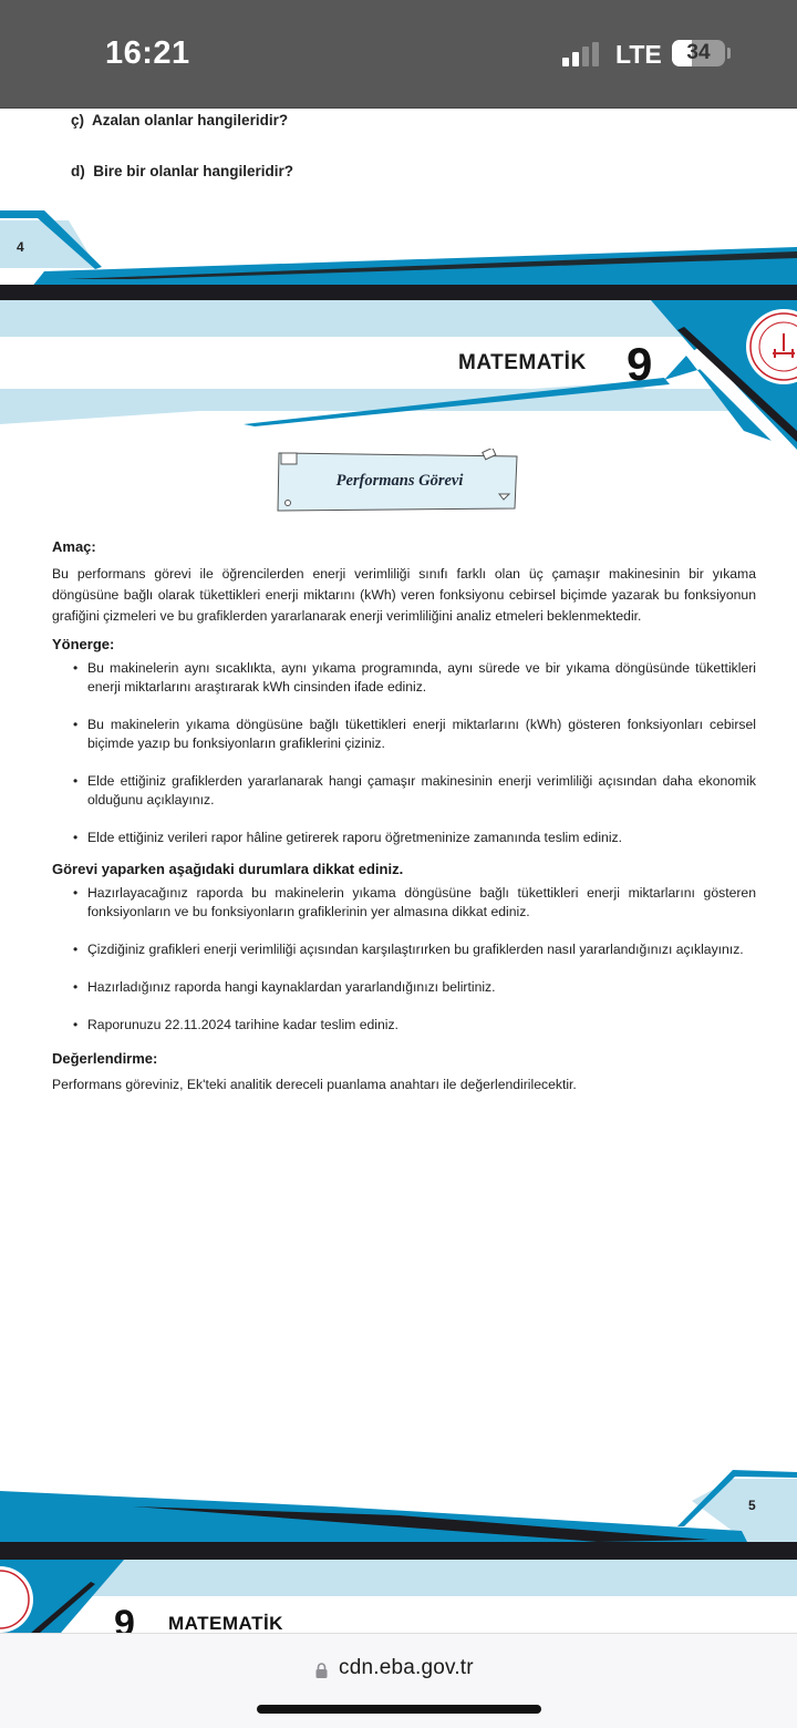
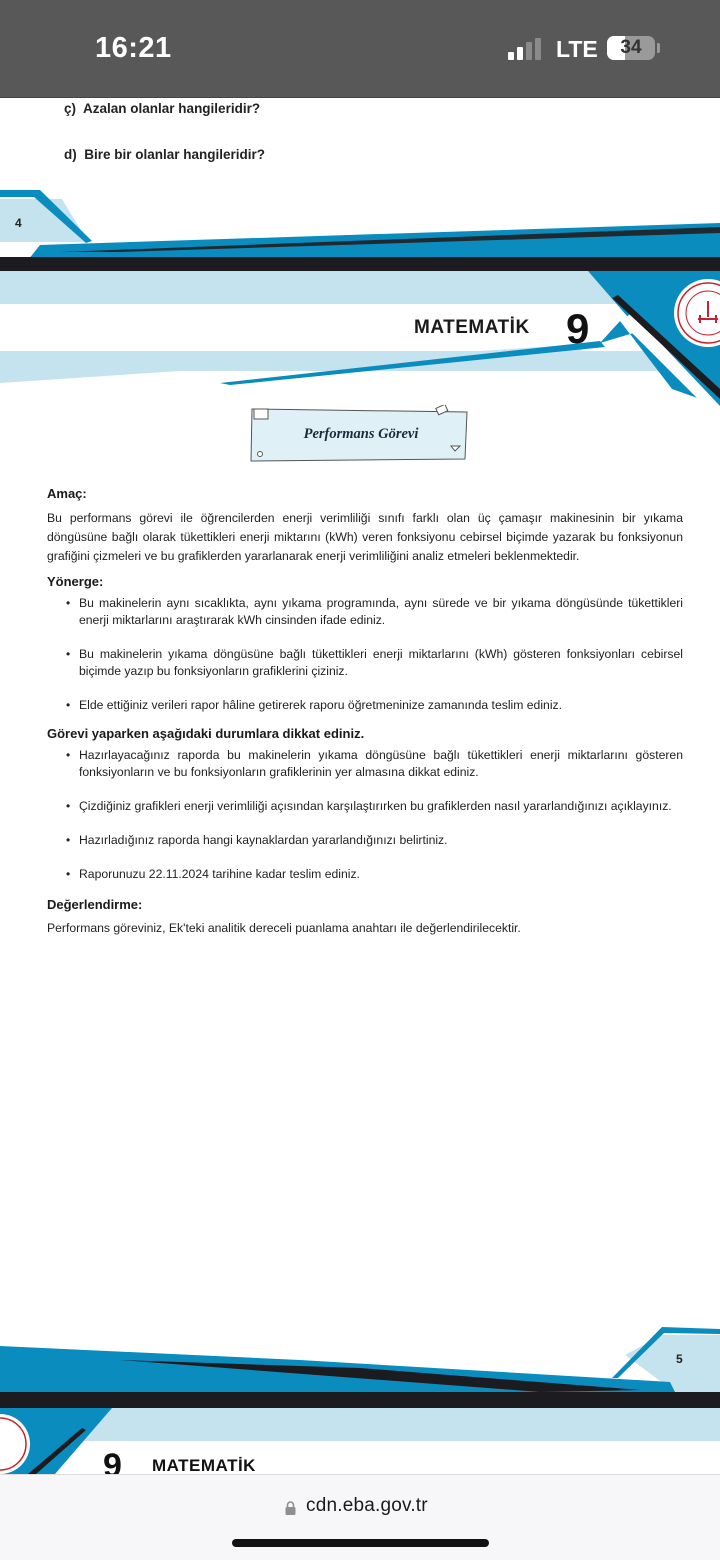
  16:21
  LTE
  34
  ç) Azalan olanlar hangileridir?
  d) Bire bir olanlar hangileridir?
  4
  MATEMATİK
  9
  Performans Görevi
  Amaç:
  Bu performans görevi ile öğrencilerden enerji verimliliği sınıfı farklı olan üç çamaşır makinesinin bir yıkama döngüsüne bağlı olarak tükettikleri enerji miktarını (kWh) veren fonksiyonu cebirsel biçimde yazarak bu fonksiyonun grafiğini çizmeleri ve bu grafiklerden yararlanarak enerji verimliliğini analiz etmeleri beklenmektedir.
  Yönerge:
  Bu makinelerin aynı sıcaklıkta, aynı yıkama programında, aynı sürede ve bir yıkama döngüsünde tükettikleri enerji miktarlarını araştırarak kWh cinsinden ifade ediniz.
  Bu makinelerin yıkama döngüsüne bağlı tükettikleri enerji miktarlarını (kWh) gösteren fonksiyonları cebirsel biçimde yazıp bu fonksiyonların grafiklerini çiziniz.
- Elde ettiğiniz grafiklerden yararlanarak hangi çamaşır makinesinin enerji verimliliği açısından daha ekonomik olduğunu açıklayınız.
  Elde ettiğiniz verileri rapor hâline getirerek raporu öğretmeninize zamanında teslim ediniz.
  Görevi yaparken aşağıdaki durumlara dikkat ediniz.
  Hazırlayacağınız raporda bu makinelerin yıkama döngüsüne bağlı tükettikleri enerji miktarlarını gösteren fonksiyonların ve bu fonksiyonların grafiklerinin yer almasına dikkat ediniz.
  Çizdiğiniz grafikleri enerji verimliliği açısından karşılaştırırken bu grafiklerden nasıl yararlandığınızı açıklayınız.
  Hazırladığınız raporda hangi kaynaklardan yararlandığınızı belirtiniz.
  Raporunuzu 22.11.2024 tarihine kadar teslim ediniz.
  Değerlendirme:
  Performans göreviniz, Ek'teki analitik dereceli puanlama anahtarı ile değerlendirilecektir.
  5
  9
  MATEMATİK
  cdn.eba.gov.tr
